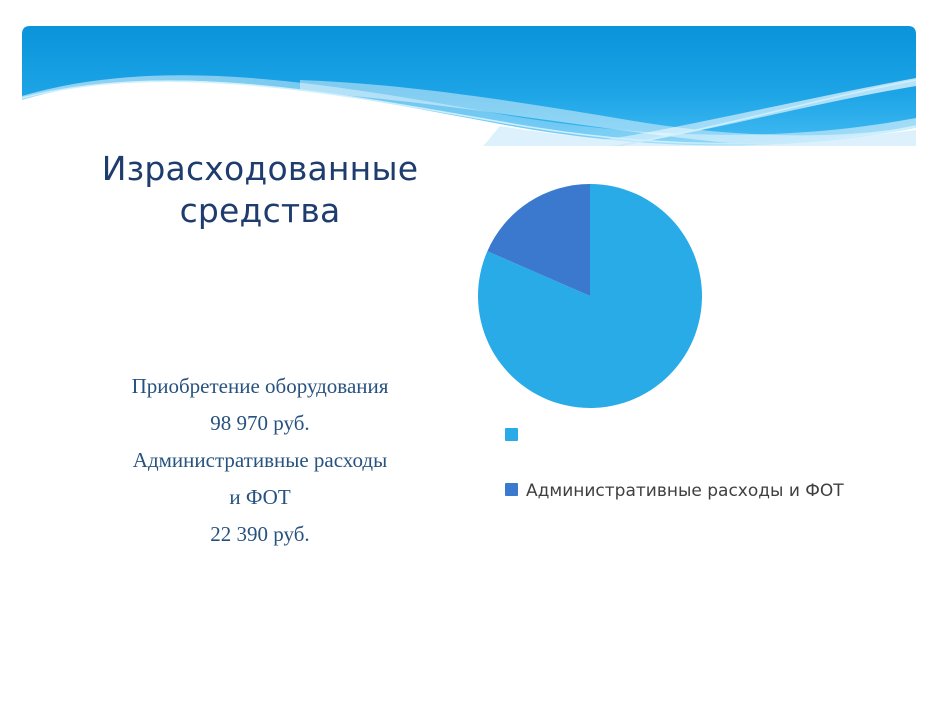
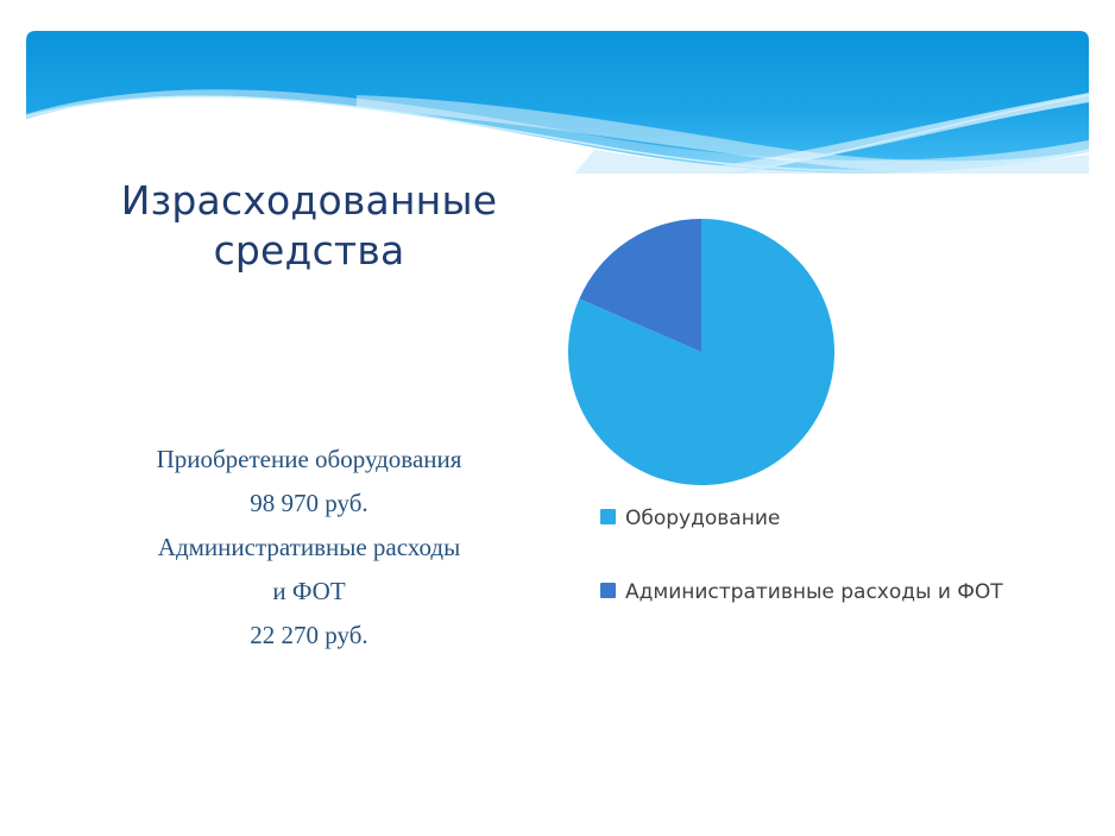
  Израсходованные
  средства
  Приобретение оборудования
  98 970 руб.
  Административные расходы
  и ФОТ
- 22 390 руб.
+ 22 270 руб.
+ Оборудование
  Административные расходы и ФОТ
